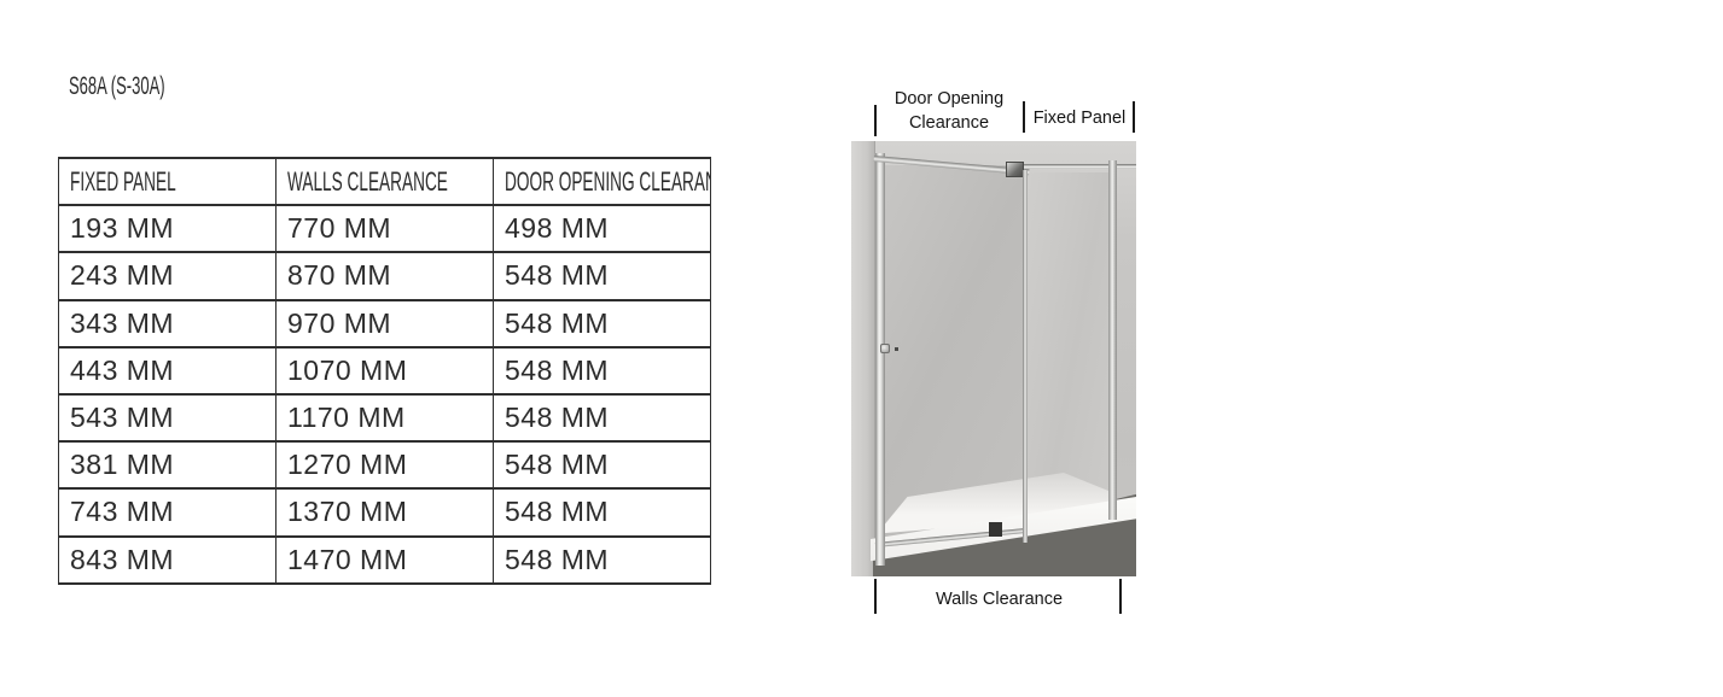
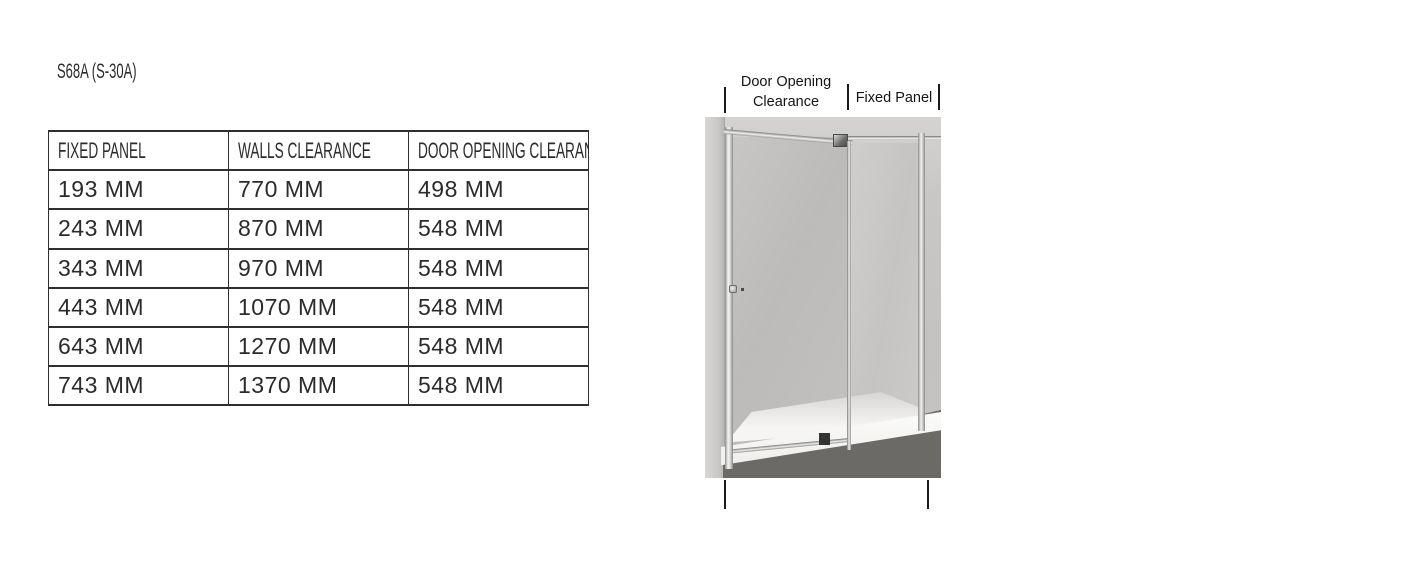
  S68A (S-30A)
  FIXED PANEL	WALLS CLEARANCE	DOOR OPENING CLEARA
  193 MM	770 MM	498 MM
  243 MM	870 MM	548 MM
  343 MM	970 MM	548 MM
  443 MM	1070 MM	548 MM
- 543 MM	1170 MM	548 MM
- 381 MM	1270 MM	548 MM
+ 643 MM	1270 MM	548 MM
  743 MM	1370 MM	548 MM
- 843 MM	1470 MM	548 MM
  Door Opening
  Clearance
  Fixed Panel
- Walls Clearance
